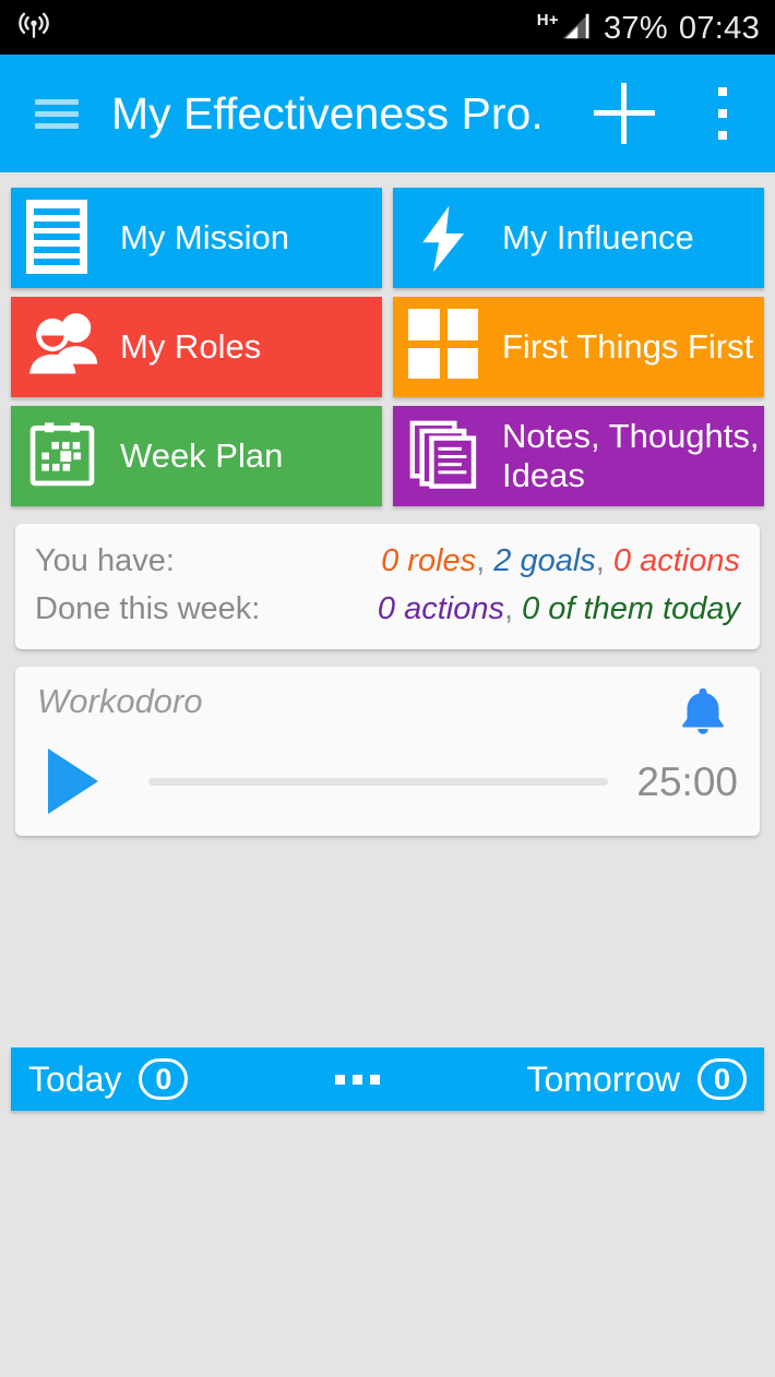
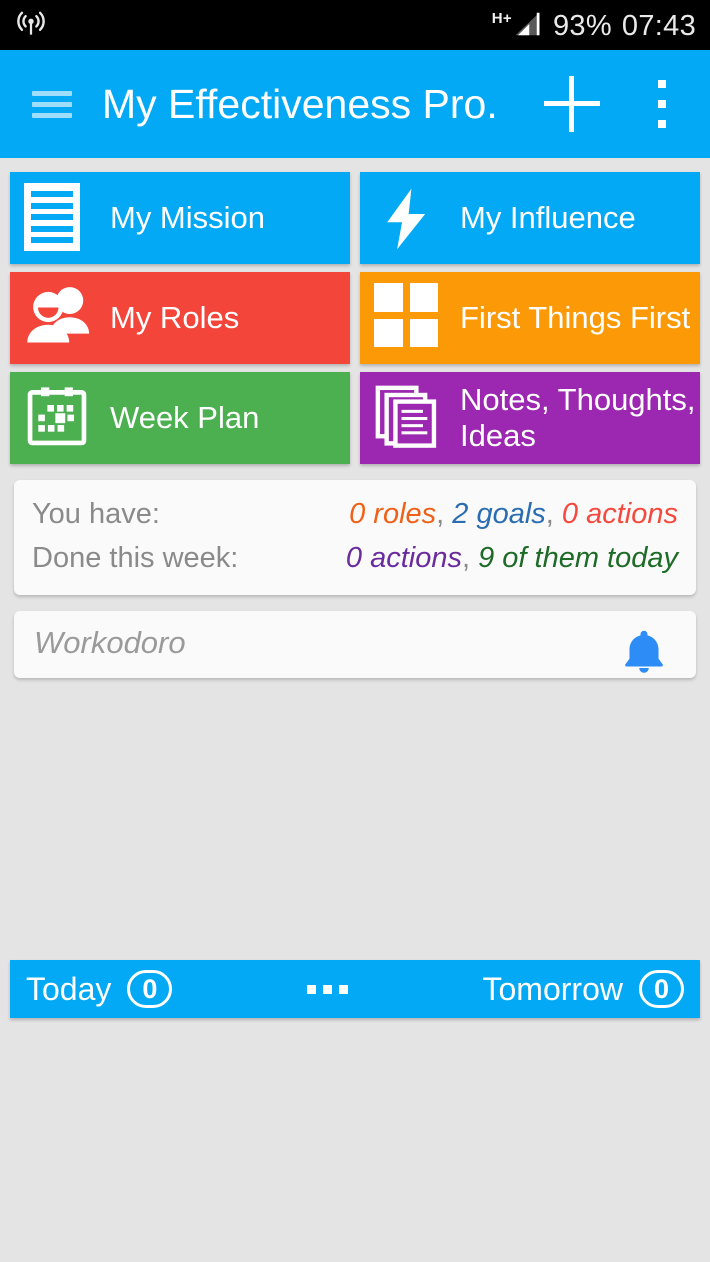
  H+
- 37%
+ 93%
  07:43
  My Effectiveness Pro.
  My Mission
  My Influence
  My Roles
  First Things First
  Week Plan
  Notes, Thoughts, Ideas
  You have:
  0 roles, 2 goals, 0 actions
  Done this week:
- 0 actions, 0 of them today
+ 0 actions, 9 of them today
  Workodoro
- 25:00
  Today
  0
  Tomorrow
  0
